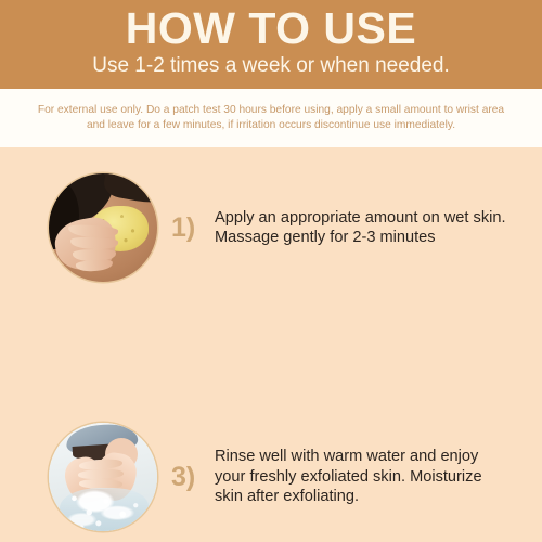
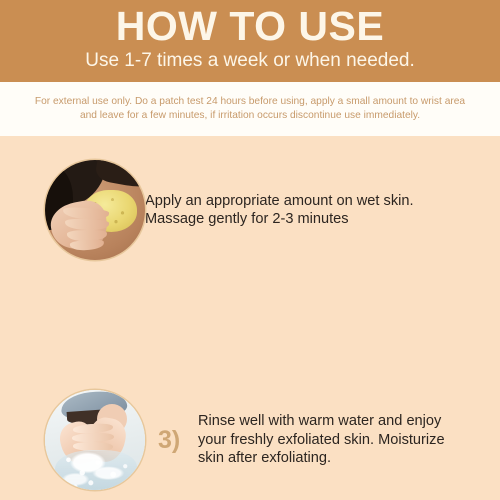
  HOW TO USE
- Use 1-2 times a week or when needed.
+ Use 1-7 times a week or when needed.
- For external use only. Do a patch test 30 hours before using, apply a small amount to wrist area and leave for a few minutes, if irritation occurs discontinue use immediately.
+ For external use only. Do a patch test 24 hours before using, apply a small amount to wrist area and leave for a few minutes, if irritation occurs discontinue use immediately.
- 1)
  Apply an appropriate amount on wet skin.
  Massage gently for 2-3 minutes
  3)
  Rinse well with warm water and enjoy
  your freshly exfoliated skin. Moisturize
  skin after exfoliating.
